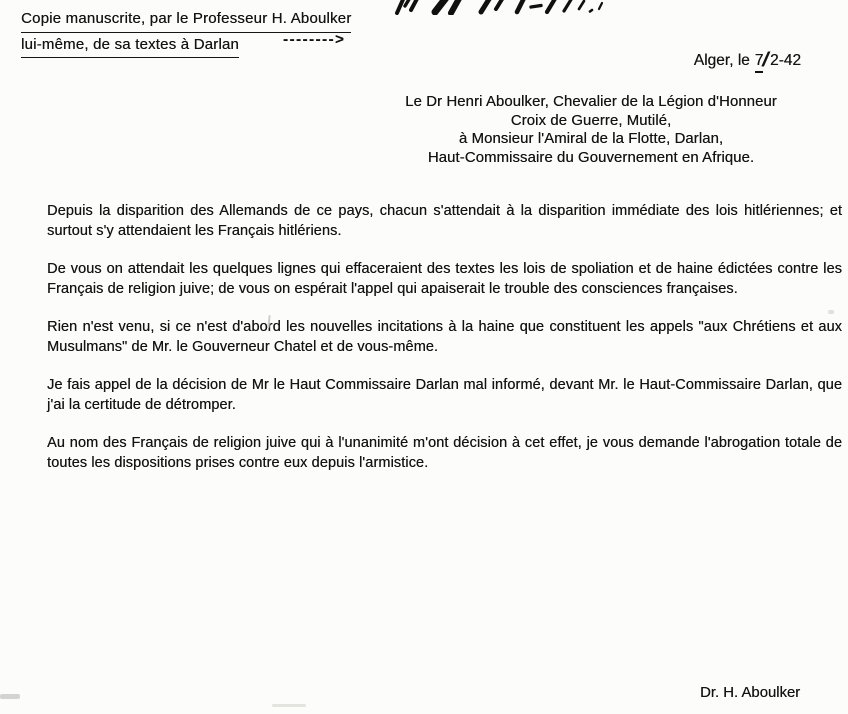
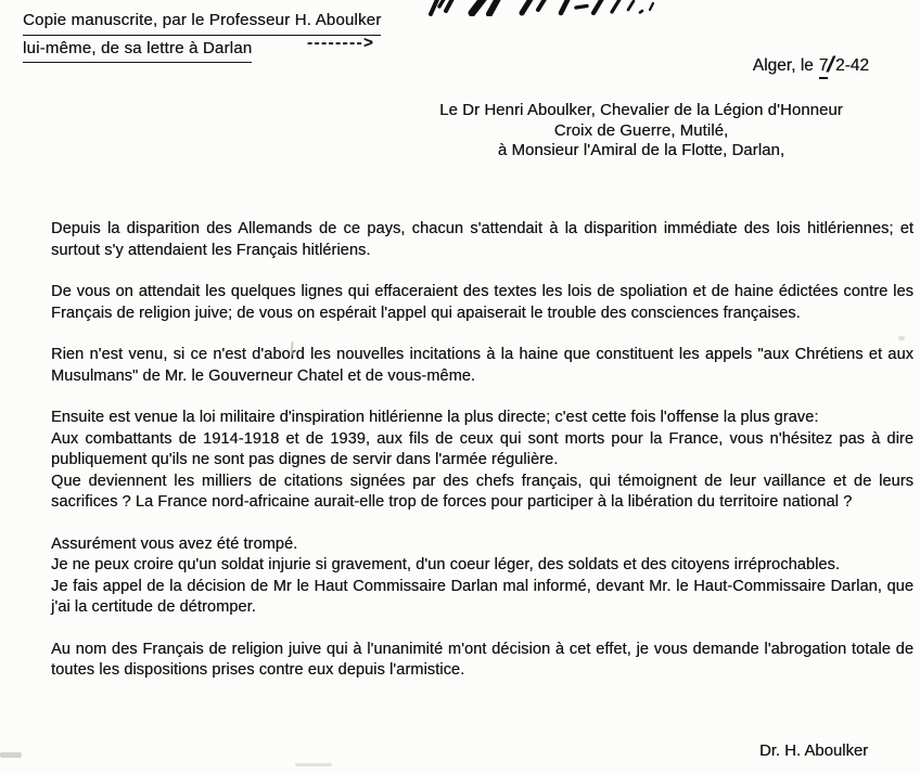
  Copie manuscrite, par le Professeur H. Aboulker
- lui-même, de sa textes à Darlan
+ lui-même, de sa lettre à Darlan
  -------->
  Le Dr Henri Aboulker, Chevalier de la Légion d'Honneur
  Croix de Guerre, Mutilé,
  à Monsieur l'Amiral de la Flotte, Darlan,
- Haut-Commissaire du Gouvernement en Afrique.
  Depuis la disparition des Allemands de ce pays, chacun s'attendait à la disparition immédiate des lois hitlériennes; et surtout s'y attendaient les Français hitlériens.
  De vous on attendait les quelques lignes qui effaceraient des textes les lois de spoliation et de haine édictées contre les Français de religion juive; de vous on espérait l'appel qui apaiserait le trouble des consciences françaises.
  Rien n'est venu, si ce n'est d'abord les nouvelles incitations à la haine que constituent les appels "aux Chrétiens et aux Musulmans" de Mr. le Gouverneur Chatel et de vous-même.
+ Ensuite est venue la loi militaire d'inspiration hitlérienne la plus directe; c'est cette fois l'offense la plus grave:
+ Aux combattants de 1914-1918 et de 1939, aux fils de ceux qui sont morts pour la France, vous n'hésitez pas à dire publiquement qu'ils ne sont pas dignes de servir dans l'armée régulière.
+ Que deviennent les milliers de citations signées par des chefs français, qui témoignent de leur vaillance et de leurs sacrifices ? La France nord-africaine aurait-elle trop de forces pour participer à la libération du territoire national ?
+ Assurément vous avez été trompé.
+ Je ne peux croire qu'un soldat injurie si gravement, d'un coeur léger, des soldats et des citoyens irréprochables.
  Je fais appel de la décision de Mr le Haut Commissaire Darlan mal informé, devant Mr. le Haut-Commissaire Darlan, que j'ai la certitude de détromper.
  Au nom des Français de religion juive qui à l'unanimité m'ont décision à cet effet, je vous demande l'abrogation totale de toutes les dispositions prises contre eux depuis l'armistice.
  Dr. H. Aboulker
